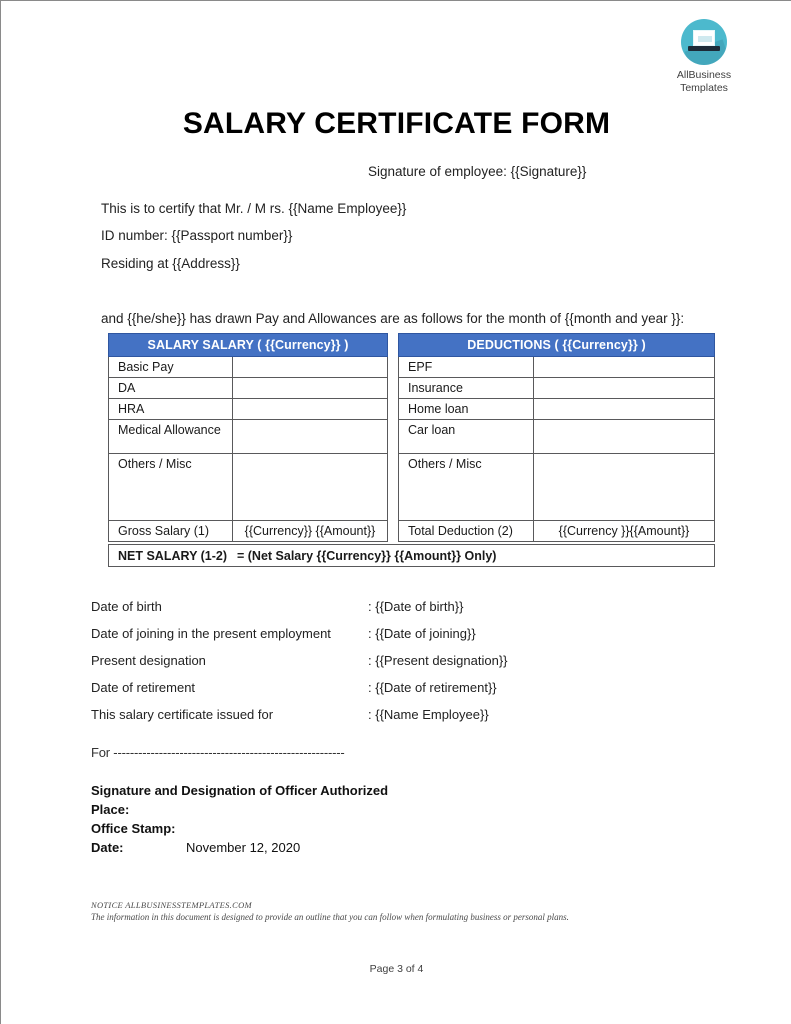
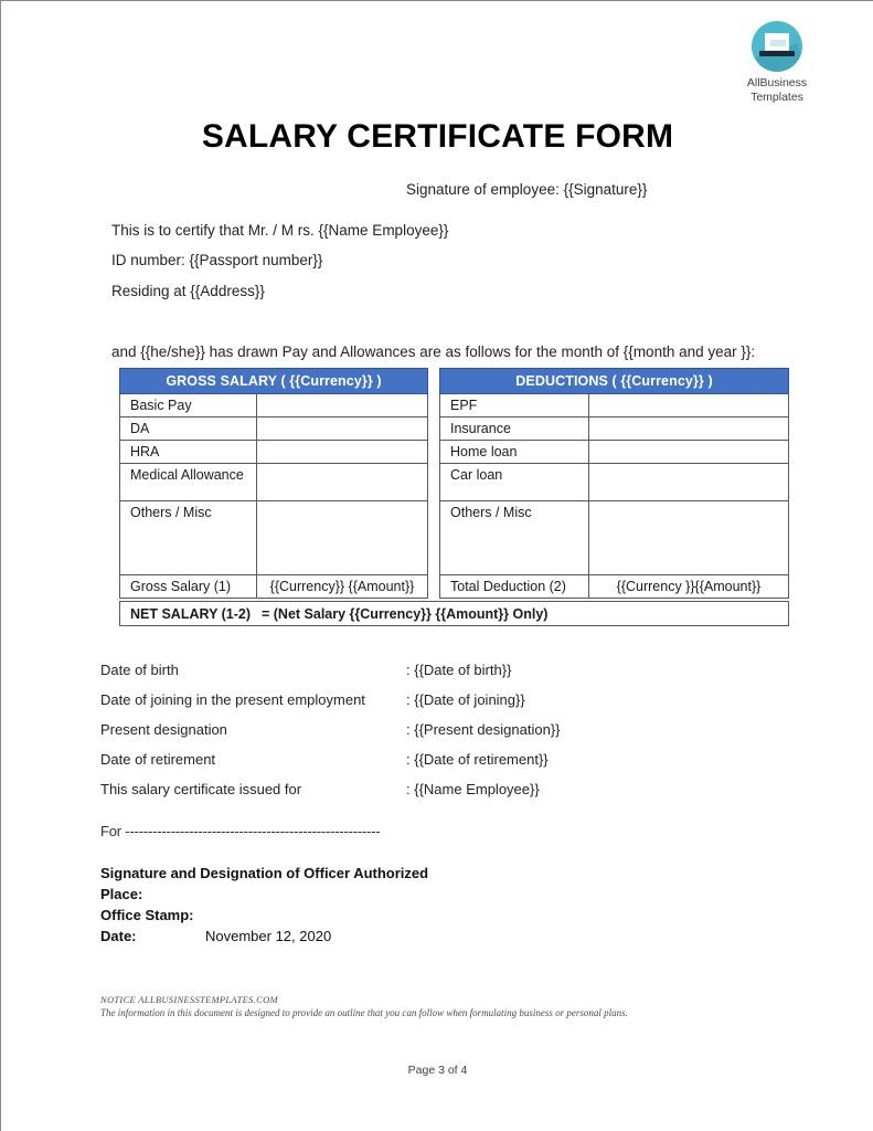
  AllBusiness
  Templates
  SALARY CERTIFICATE FORM
  Signature of employee: {{Signature}}
  This is to certify that Mr. / M rs. {{Name Employee}}
  ID number: {{Passport number}}
  Residing at {{Address}}
  and {{he/she}} has drawn Pay and Allowances are as follows for the month of {{month and year }}:
- SALARY SALARY ( {{Currency}} )
+ GROSS SALARY ( {{Currency}} )
  Basic Pay
  DA
  HRA
  Medical Allowance
  Others / Misc
  Gross Salary (1)	{{Currency}} {{Amount}}
  DEDUCTIONS ( {{Currency}} )
  EPF
  Insurance
  Home loan
  Car loan
  Others / Misc
  Total Deduction (2)	{{Currency }}{{Amount}}
  NET SALARY (1-2)
  = (Net Salary {{Currency}} {{Amount}} Only)
  Date of birth
  : {{Date of birth}}
  Date of joining in the present employment
  : {{Date of joining}}
  Present designation
  : {{Present designation}}
  Date of retirement
  : {{Date of retirement}}
  This salary certificate issued for
  : {{Name Employee}}
  For --------------------------------------------------------
  Signature and Designation of Officer Authorized
  Place:
  Office Stamp:
  Date:
  November 12, 2020
  NOTICE ALLBUSINESSTEMPLATES.COM
  The information in this document is designed to provide an outline that you can follow when formulating business or personal plans.
  Page 3 of 4
